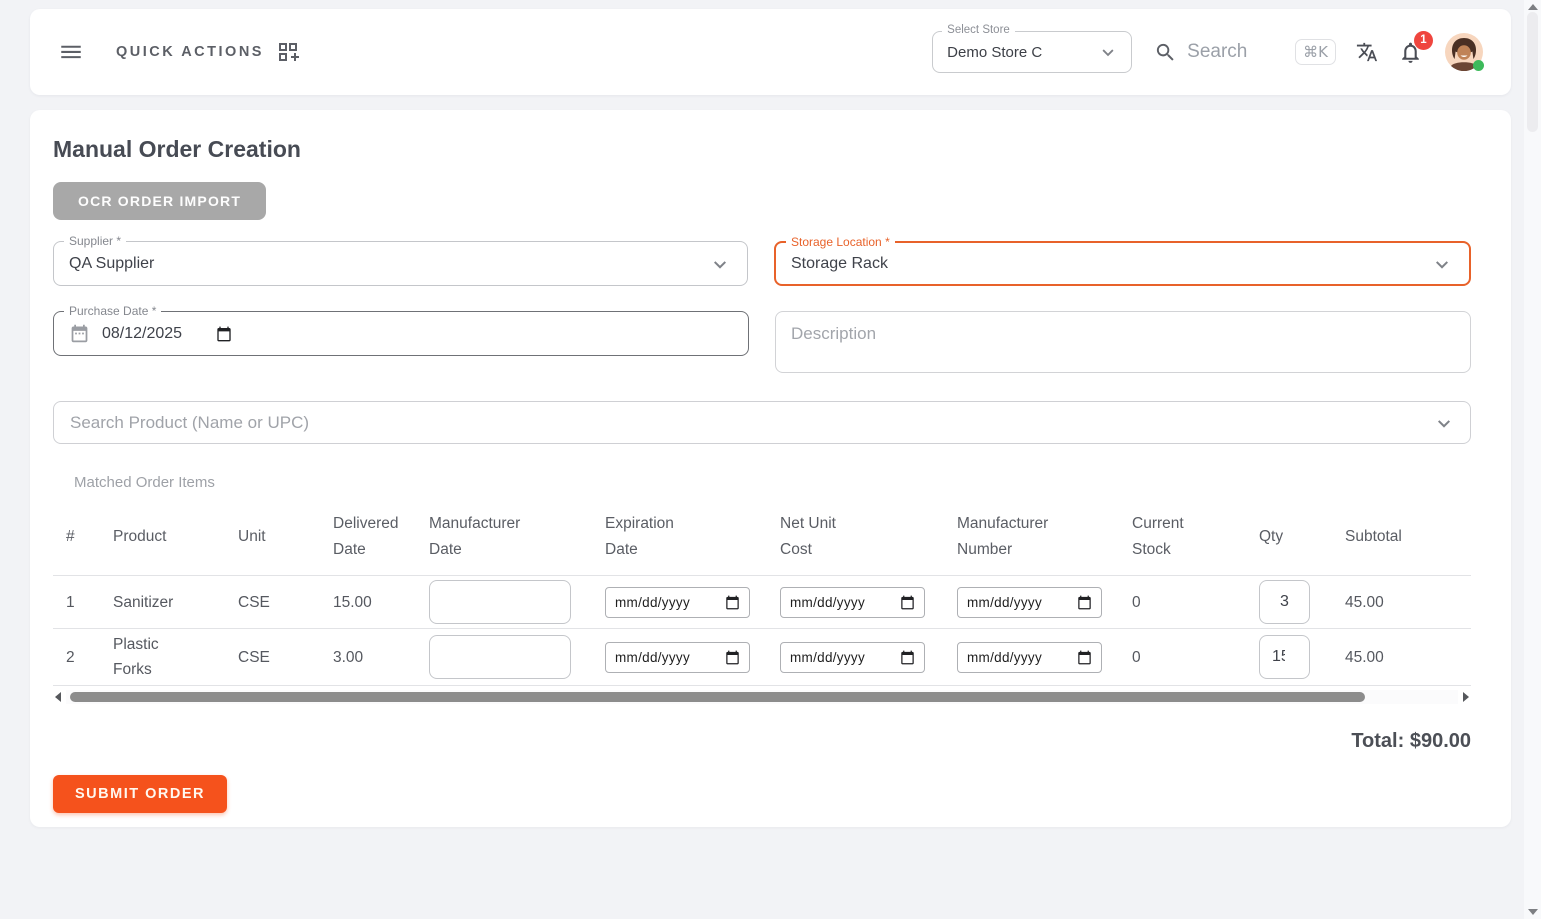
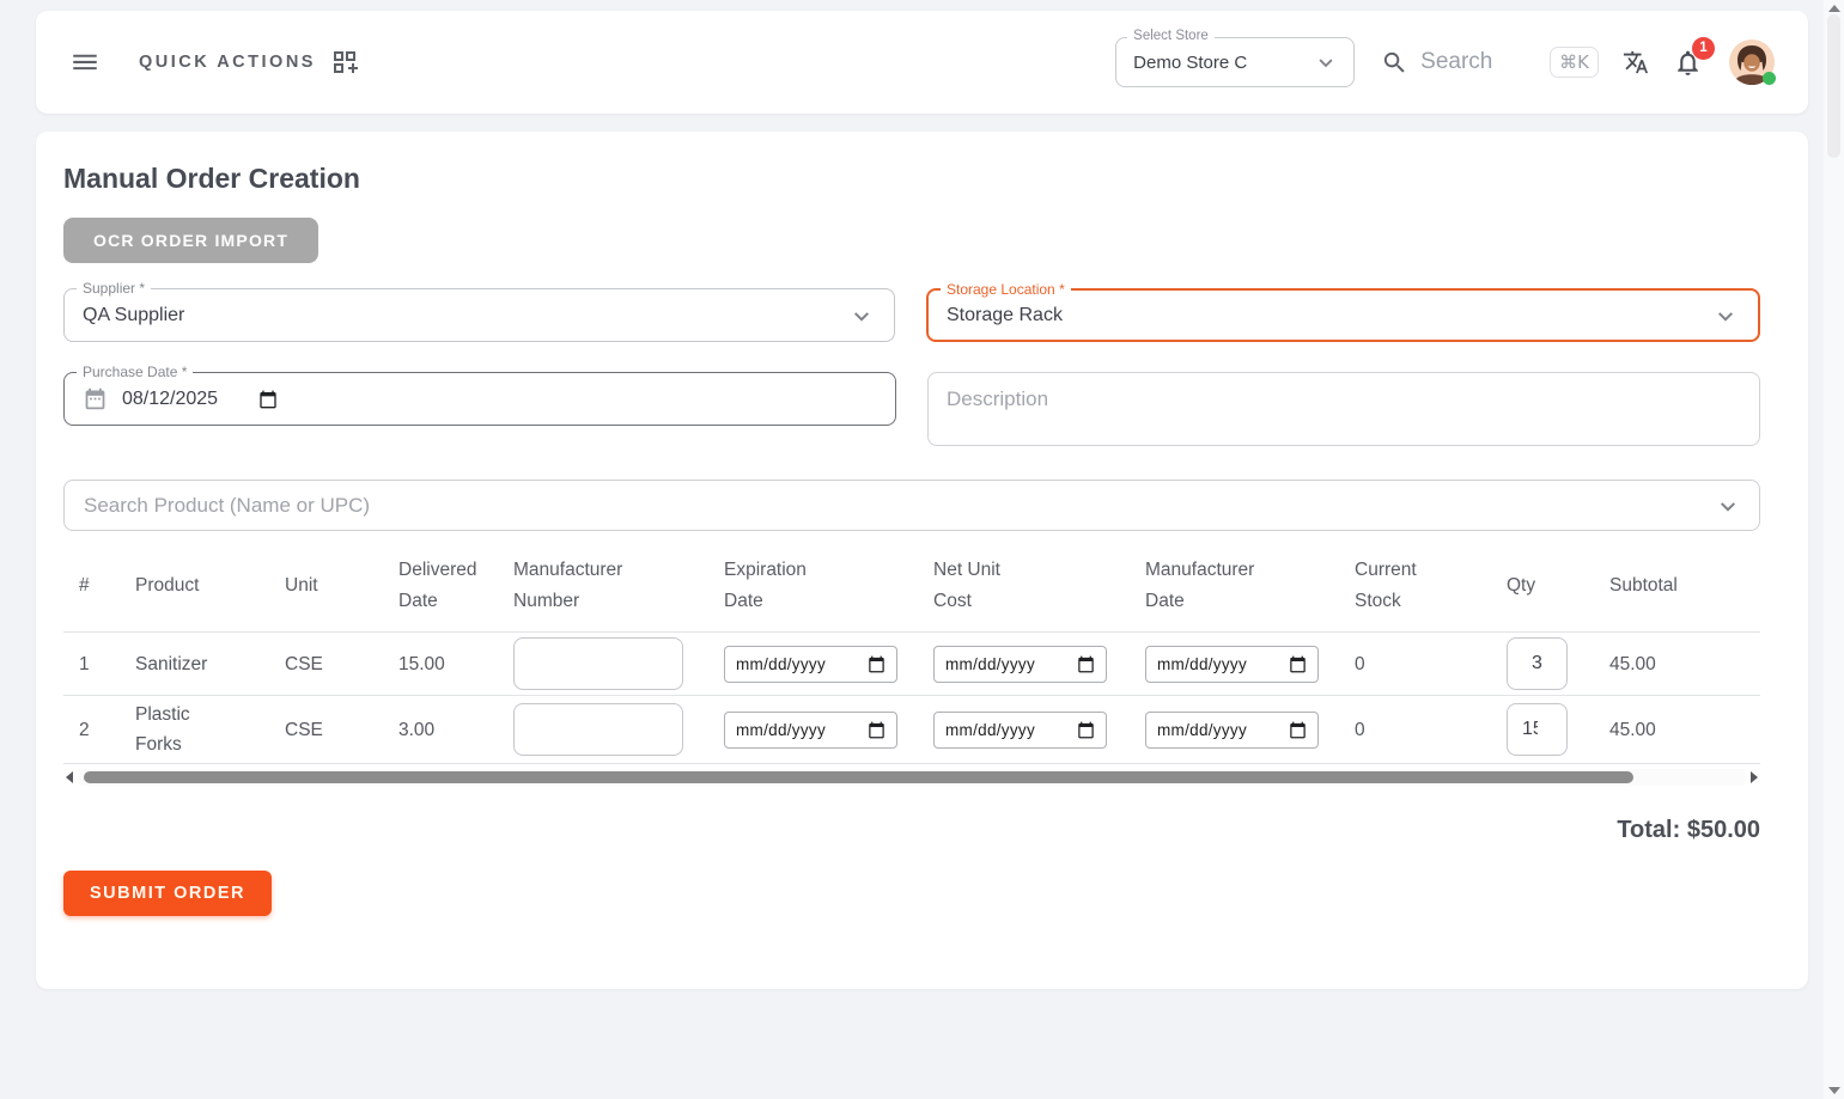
  QUICK ACTIONS
  Select Store
  Demo Store C
  Search
  ⌘K
  1
  Manual Order Creation
  OCR ORDER IMPORT
  Supplier *
  QA Supplier
  Storage Location *
  Storage Rack
  Purchase Date *
  08/12/2025
  Description
  Search Product (Name or UPC)
- Matched Order Items
  #
  Product
  Unit
  Delivered Date
- Manufacturer Date
+ Manufacturer Number
  Expiration Date
  Net Unit Cost
- Manufacturer Number
+ Manufacturer Date
  Current Stock
  Qty
  Subtotal
  1
  Sanitizer
  CSE
  15.00
  mm/dd/yyyy
  mm/dd/yyyy
  mm/dd/yyyy
  0
  3
  45.00
  2
  Plastic Forks
  CSE
  3.00
  mm/dd/yyyy
  mm/dd/yyyy
  mm/dd/yyyy
  0
  45.00
- Total: $90.00
+ Total: $50.00
  SUBMIT ORDER
